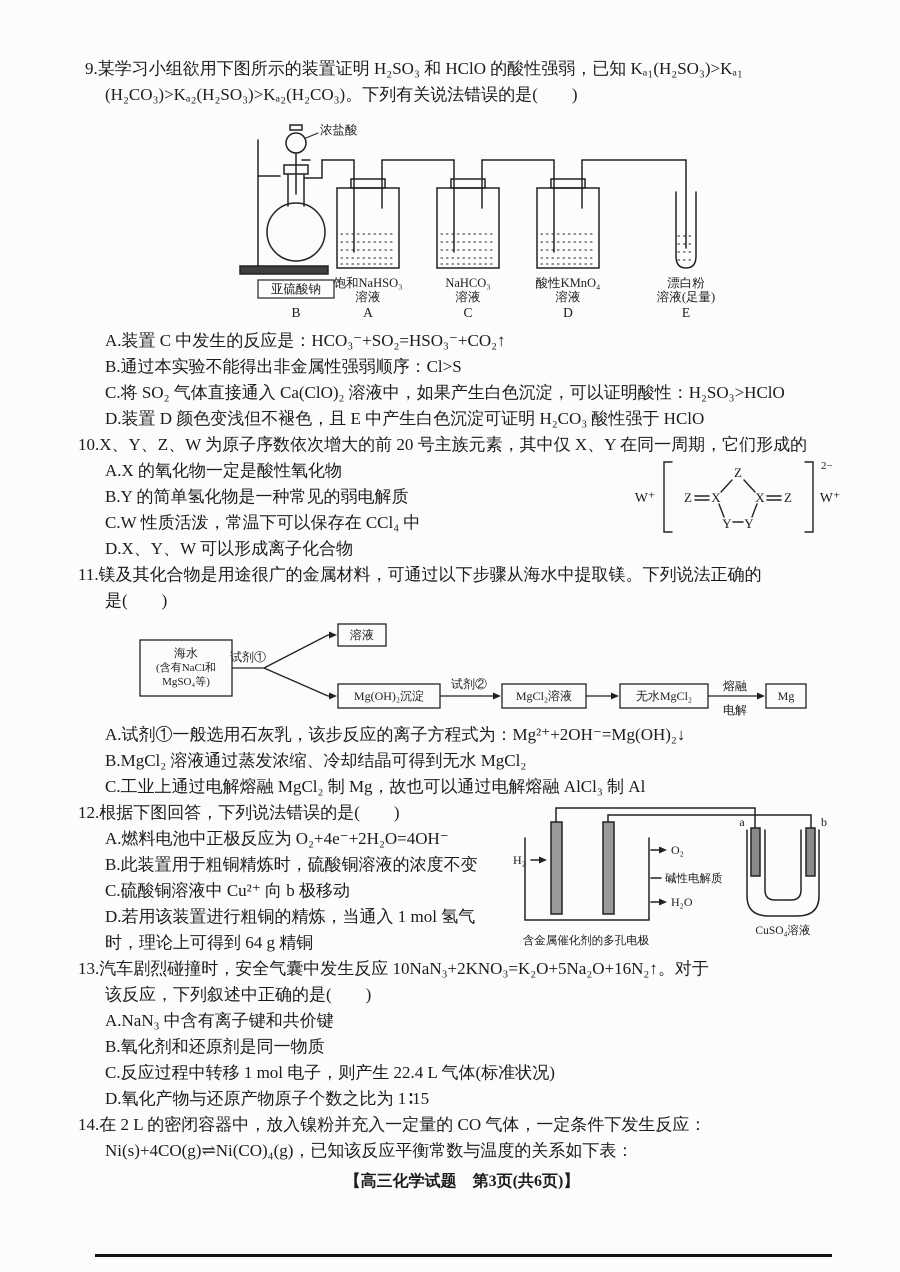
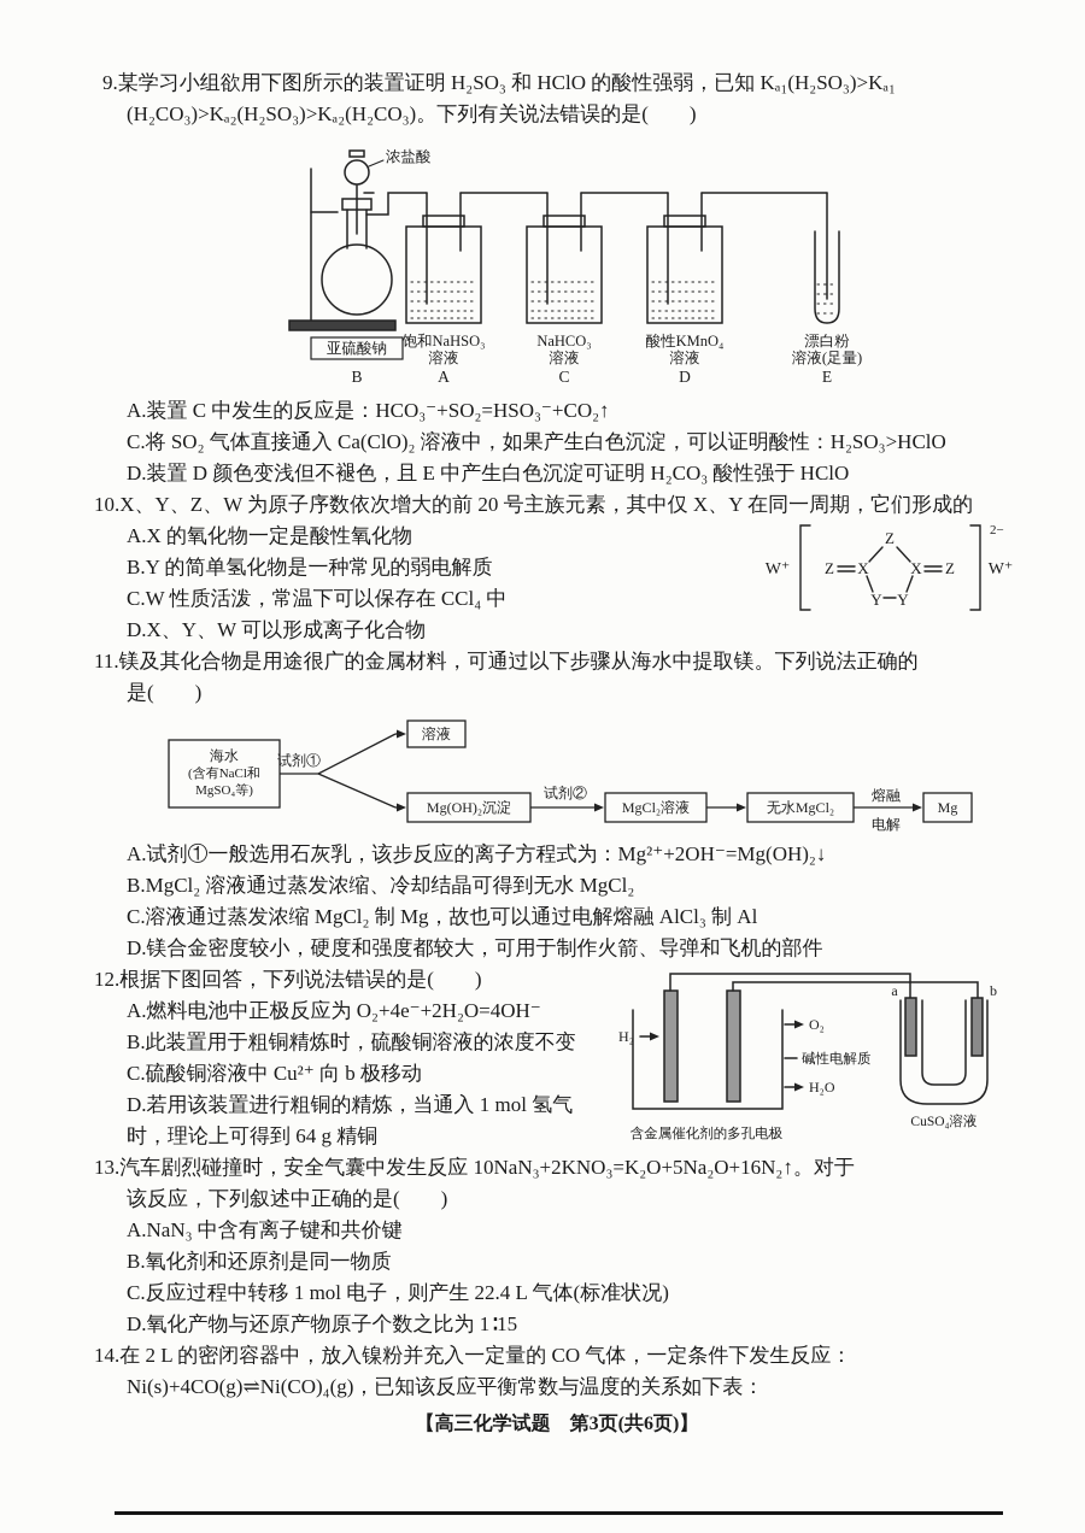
  9.某学习小组欲用下图所示的装置证明 H₂SO₃ 和 HClO 的酸性强弱，已知 Kₐ₁(H₂SO₃)>Kₐ₁
  (H₂CO₃)>Kₐ₂(H₂SO₃)>Kₐ₂(H₂CO₃)。下列有关说法错误的是( )
  浓盐酸
  亚硫酸钠
  B
  饱和NaHSO₃
  溶液
  A
  NaHCO₃
  溶液
  C
  酸性KMnO₄
  溶液
  D
  漂白粉
  溶液(足量)
  E
  A.装置 C 中发生的反应是：HCO₃⁻+SO₂=HSO₃⁻+CO₂↑
- B.通过本实验不能得出非金属性强弱顺序：Cl>S
  C.将 SO₂ 气体直接通入 Ca(ClO)₂ 溶液中，如果产生白色沉淀，可以证明酸性：H₂SO₃>HClO
  D.装置 D 颜色变浅但不褪色，且 E 中产生白色沉淀可证明 H₂CO₃ 酸性强于 HClO
  10.X、Y、Z、W 为原子序数依次增大的前 20 号主族元素，其中仅 X、Y 在同一周期，它们形成的
  W⁺
  Z
  Z
  Z
  X
  X
  Y
  Y
  2−
  W⁺
  A.X 的氧化物一定是酸性氧化物
  B.Y 的简单氢化物是一种常见的弱电解质
  C.W 性质活泼，常温下可以保存在 CCl₄ 中
  D.X、Y、W 可以形成离子化合物
  11.镁及其化合物是用途很广的金属材料，可通过以下步骤从海水中提取镁。下列说法正确的
  是( )
  海水
  (含有NaCl和
  MgSO₄等)
  试剂①
  溶液
  Mg(OH)₂沉淀
  试剂②
  MgCl₂溶液
  无水MgCl₂
  熔融
  电解
  Mg
  A.试剂①一般选用石灰乳，该步反应的离子方程式为：Mg²⁺+2OH⁻=Mg(OH)₂↓
  B.MgCl₂ 溶液通过蒸发浓缩、冷却结晶可得到无水 MgCl₂
- C.工业上通过电解熔融 MgCl₂ 制 Mg，故也可以通过电解熔融 AlCl₃ 制 Al
+ C.溶液通过蒸发浓缩 MgCl₂ 制 Mg，故也可以通过电解熔融 AlCl₃ 制 Al
+ D.镁合金密度较小，硬度和强度都较大，可用于制作火箭、导弹和飞机的部件
  H₂
  O₂
  碱性电解质
  H₂O
  含金属催化剂的多孔电极
  a
  b
  CuSO₄溶液
  12.根据下图回答，下列说法错误的是( )
  A.燃料电池中正极反应为 O₂+4e⁻+2H₂O=4OH⁻
  B.此装置用于粗铜精炼时，硫酸铜溶液的浓度不变
  C.硫酸铜溶液中 Cu²⁺ 向 b 极移动
  D.若用该装置进行粗铜的精炼，当通入 1 mol 氢气时，理论上可得到 64 g 精铜
  13.汽车剧烈碰撞时，安全气囊中发生反应 10NaN₃+2KNO₃=K₂O+5Na₂O+16N₂↑。对于
  该反应，下列叙述中正确的是( )
  A.NaN₃ 中含有离子键和共价键
  B.氧化剂和还原剂是同一物质
  C.反应过程中转移 1 mol 电子，则产生 22.4 L 气体(标准状况)
  D.氧化产物与还原产物原子个数之比为 1∶15
  14.在 2 L 的密闭容器中，放入镍粉并充入一定量的 CO 气体，一定条件下发生反应：
  Ni(s)+4CO(g)⇌Ni(CO)₄(g)，已知该反应平衡常数与温度的关系如下表：
  【高三化学试题 第3页(共6页)】
